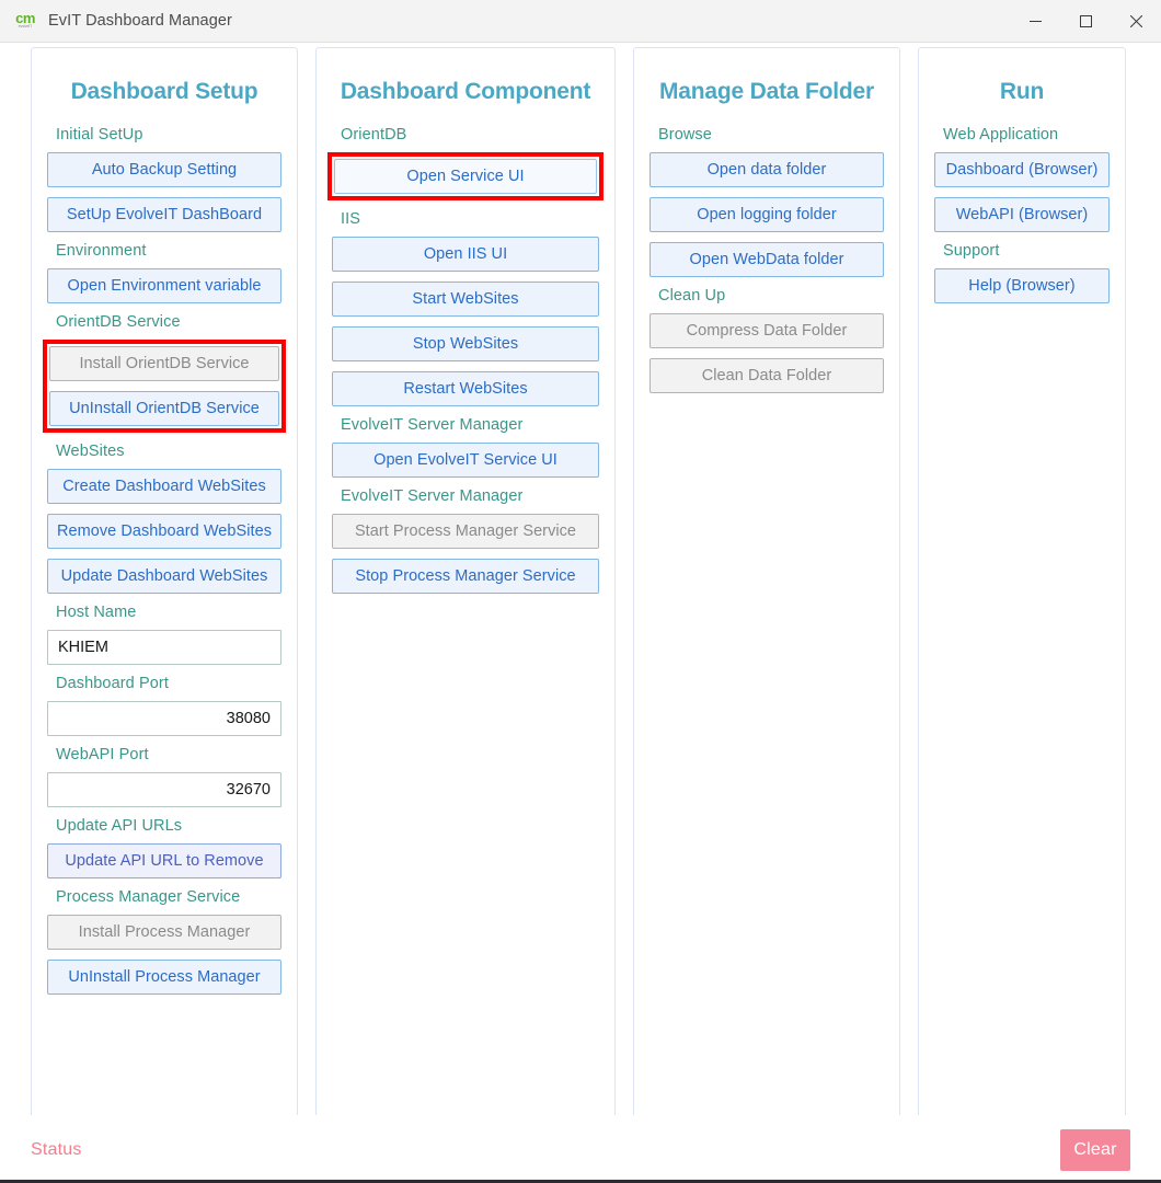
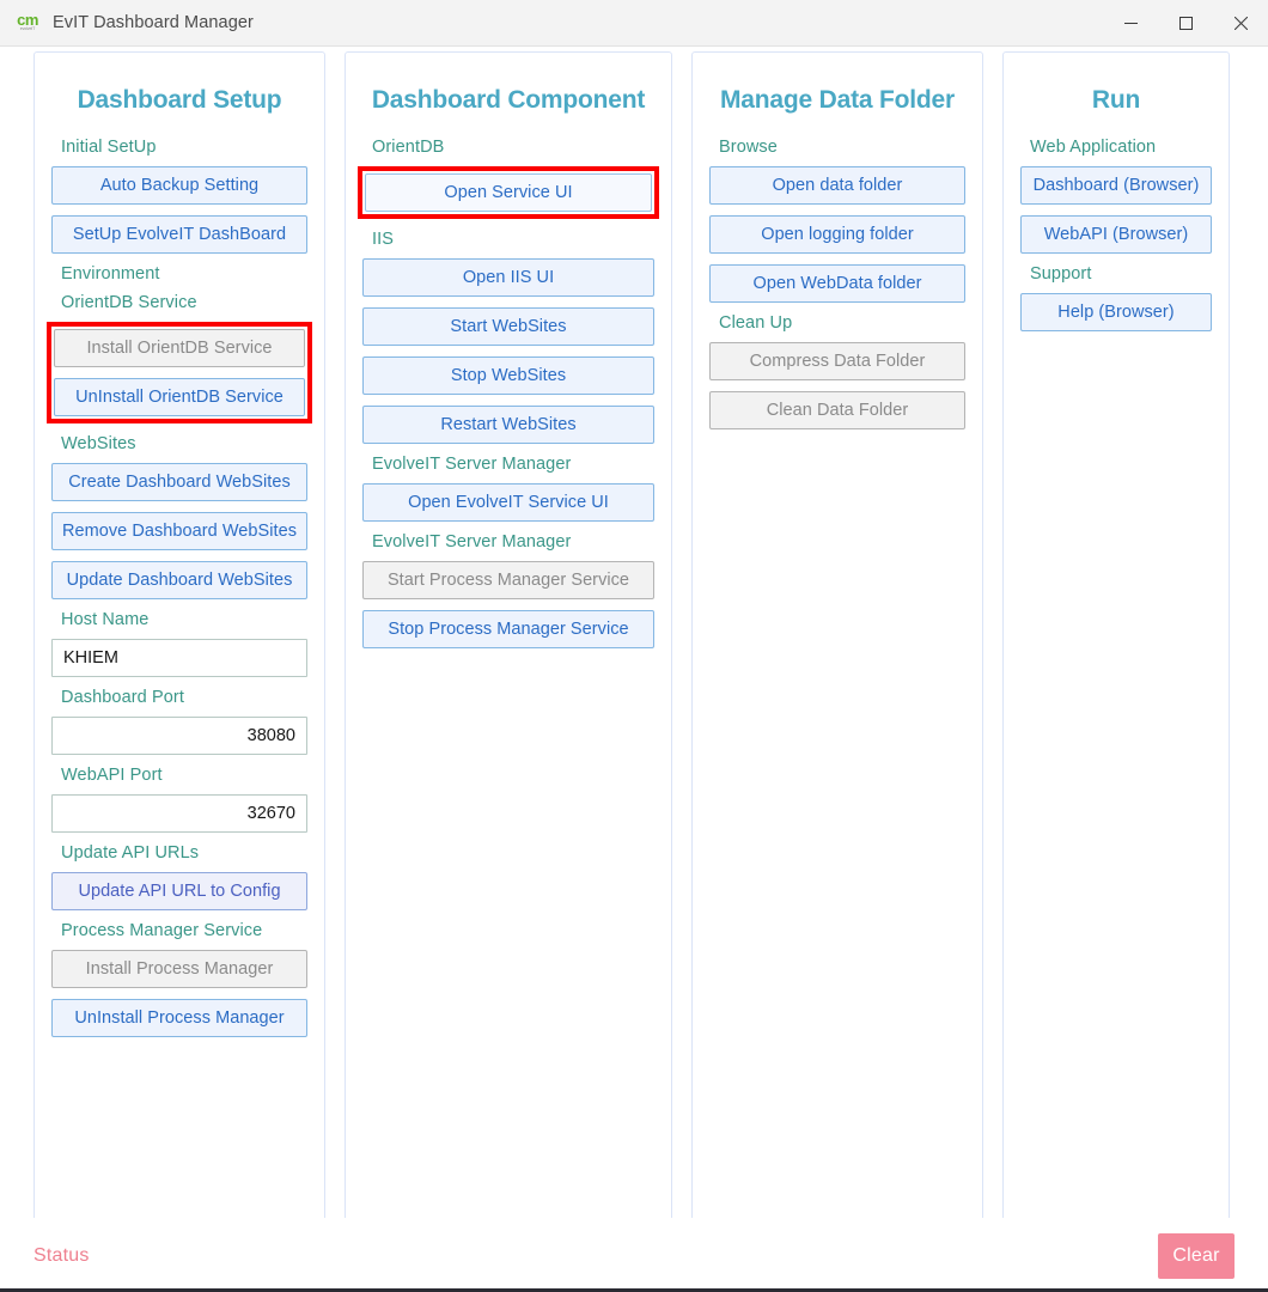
  cm
  EvIT Dashboard Manager
  Dashboard Setup
  Initial SetUp
  Auto Backup Setting
  SetUp EvolveIT DashBoard
  Environment
- Open Environment variable
  OrientDB Service
  Install OrientDB Service
  UnInstall OrientDB Service
  WebSites
  Create Dashboard WebSites
  Remove Dashboard WebSites
  Update Dashboard WebSites
  Host Name
  KHIEM
  Dashboard Port
  38080
  WebAPI Port
  32670
  Update API URLs
- Update API URL to Remove
+ Update API URL to Config
  Process Manager Service
  Install Process Manager
  UnInstall Process Manager
  Dashboard Component
  OrientDB
  Open Service UI
  IIS
  Open IIS UI
  Start WebSites
  Stop WebSites
  Restart WebSites
  EvolveIT Server Manager
  Open EvolveIT Service UI
  EvolveIT Server Manager
  Start Process Manager Service
  Stop Process Manager Service
  Manage Data Folder
  Browse
  Open data folder
  Open logging folder
  Open WebData folder
  Clean Up
  Compress Data Folder
  Clean Data Folder
  Run
  Web Application
  Dashboard (Browser)
  WebAPI (Browser)
  Support
  Help (Browser)
  Status
  Clear
